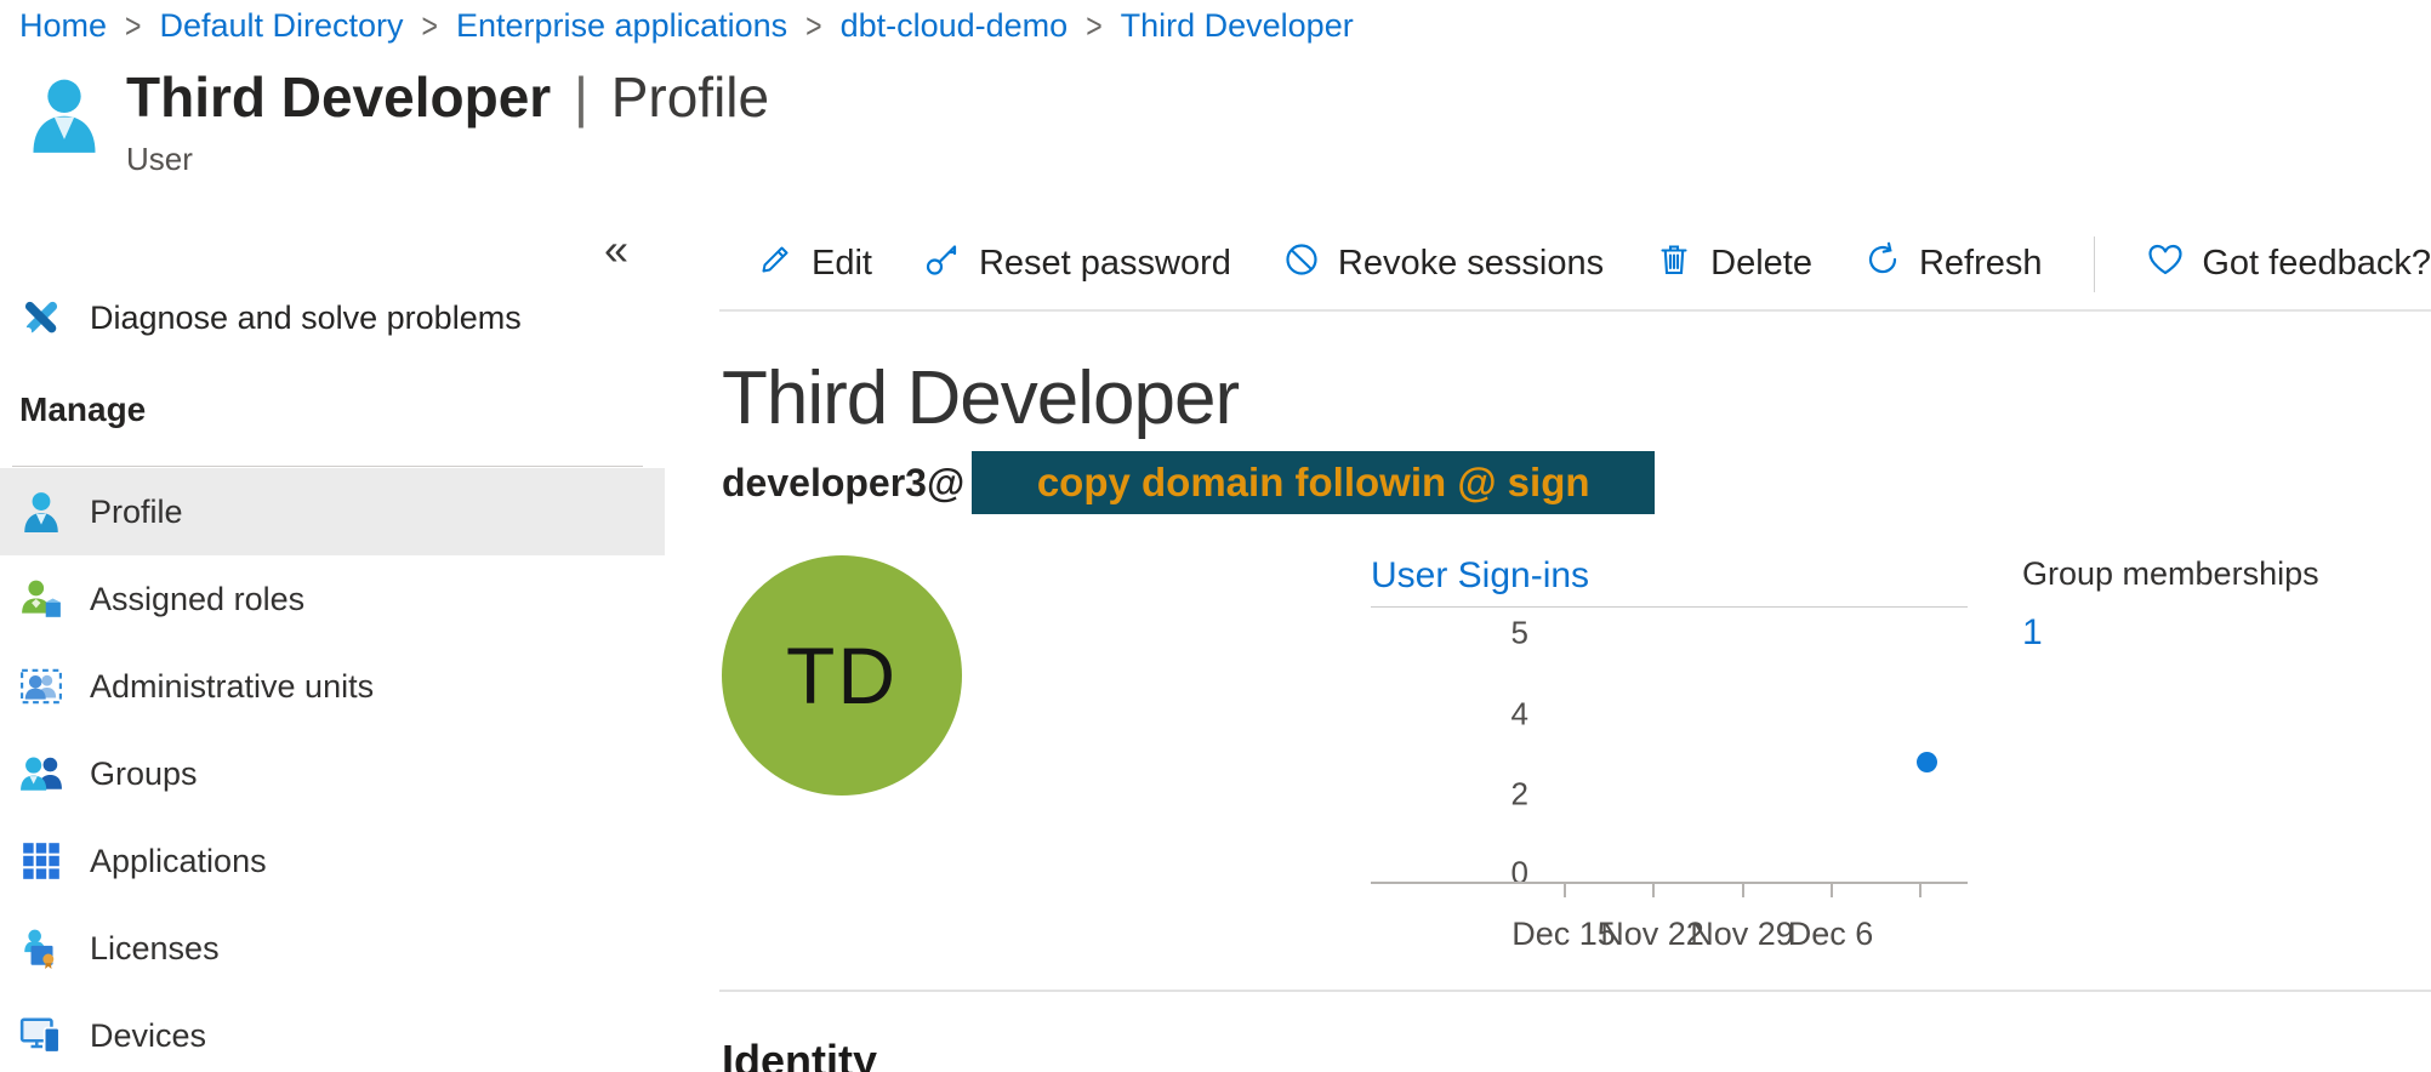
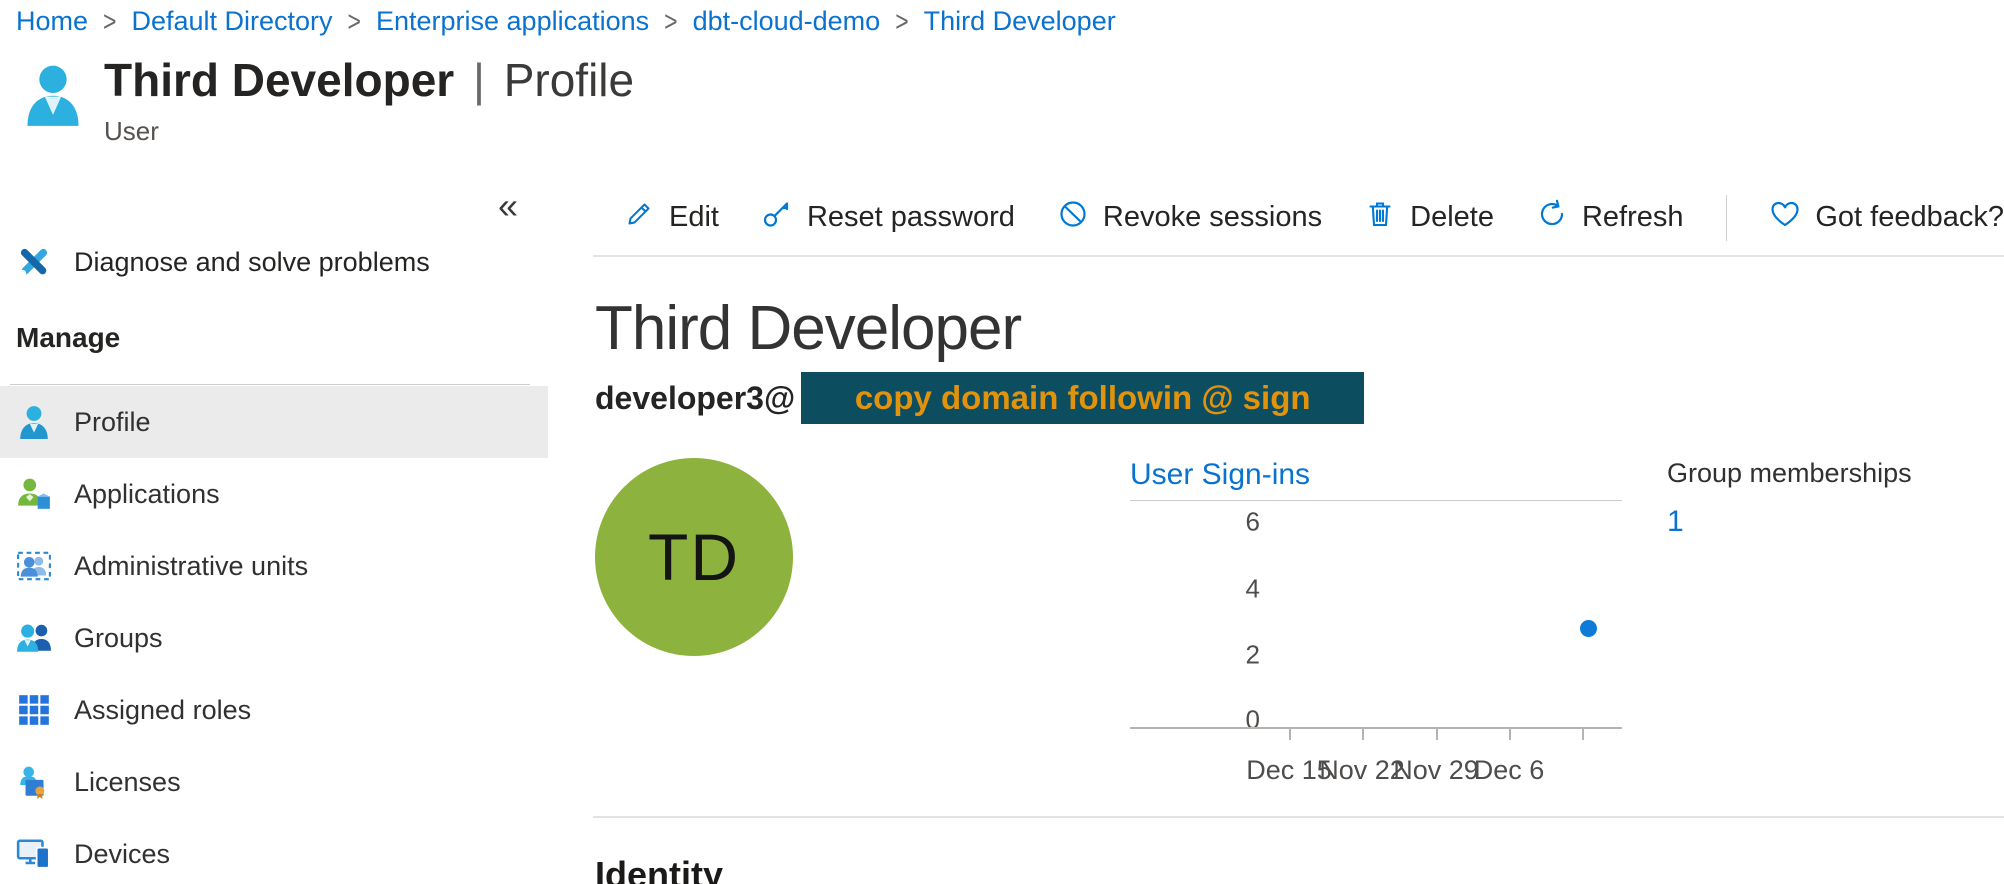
  Home
  >
  Default Directory
  >
  Enterprise applications
  >
  dbt-cloud-demo
  >
  Third Developer
  Third Developer | Profile
  User
  «
  Diagnose and solve problems
  Manage
  Profile
- Assigned roles
+ Applications
  Administrative units
  Groups
- Applications
+ Assigned roles
  Licenses
  Devices
  Edit
  Reset password
  Revoke sessions
  Delete
  Refresh
  Got feedback?
  Third Developer
  developer3@
  copy domain followin @ sign
  TD
  User Sign-ins
- 5
+ 6
  4
  2
  0
  Dec 15
  Nov 22
  Nov 29
  Dec 6
  Group memberships
  1
  Identity
